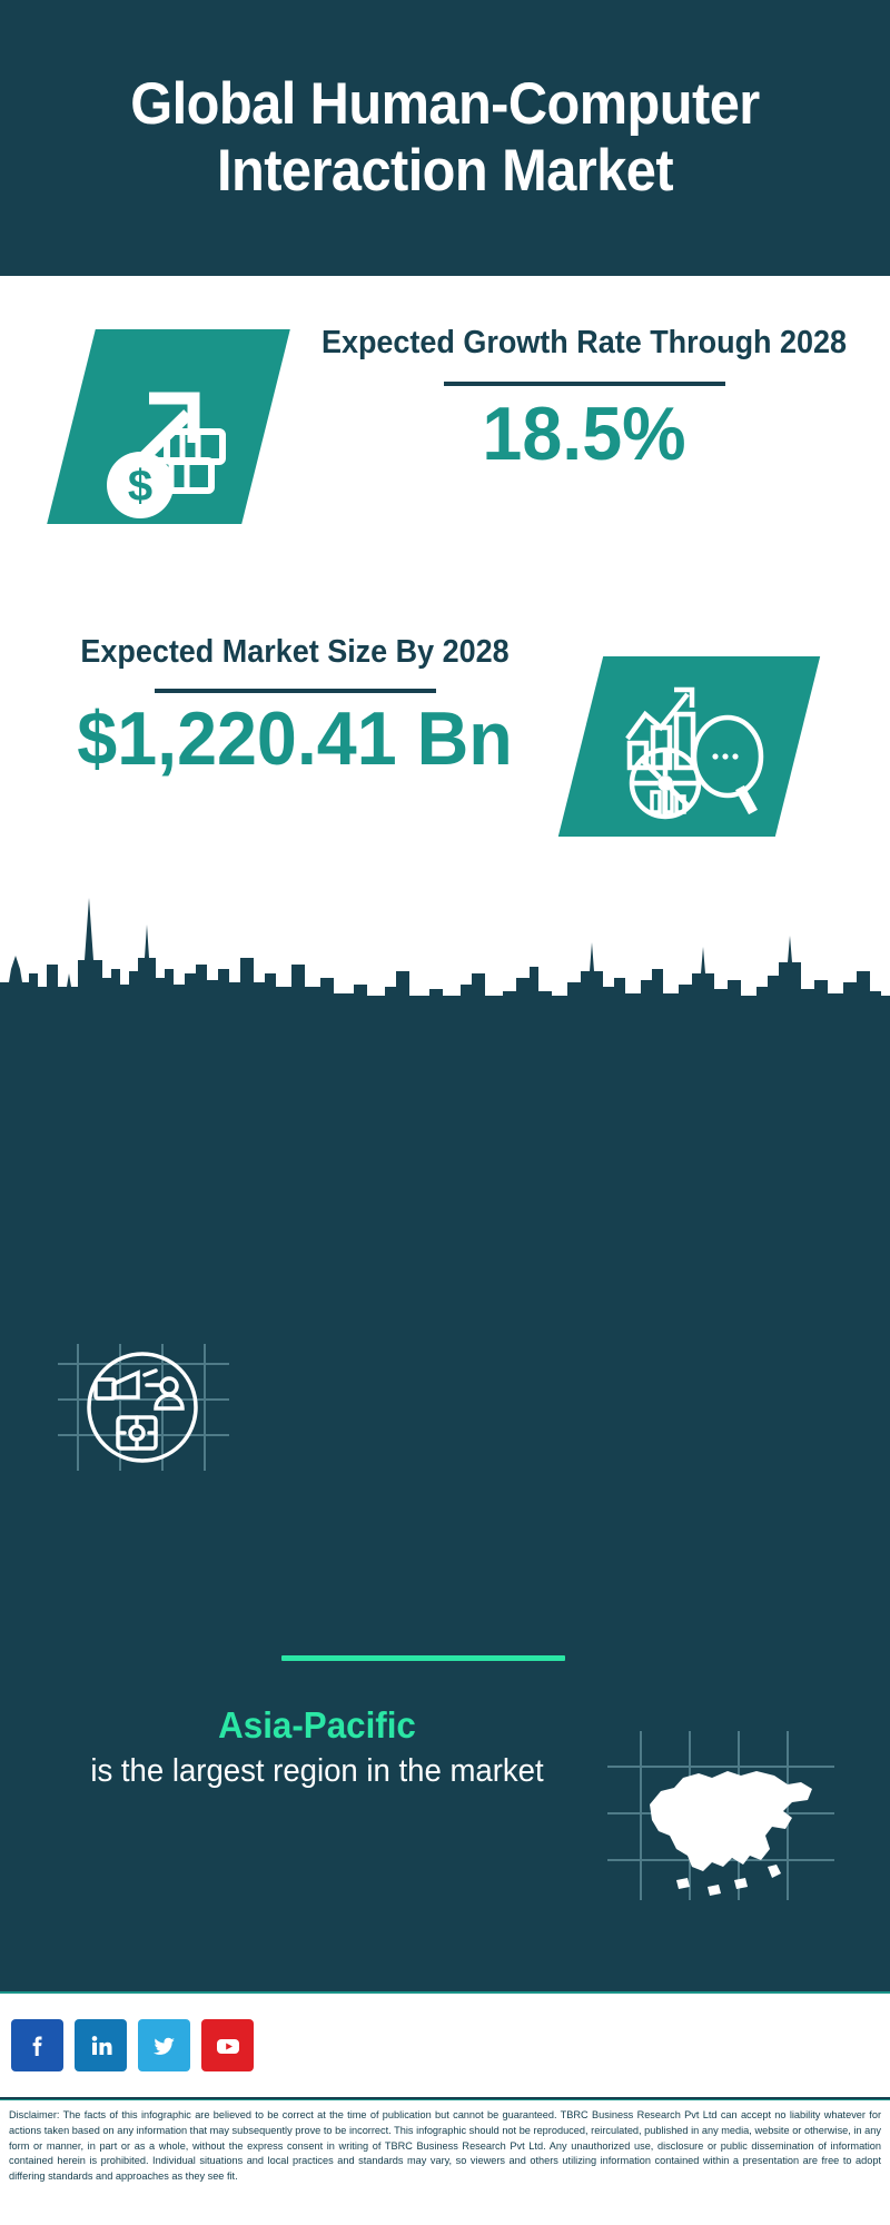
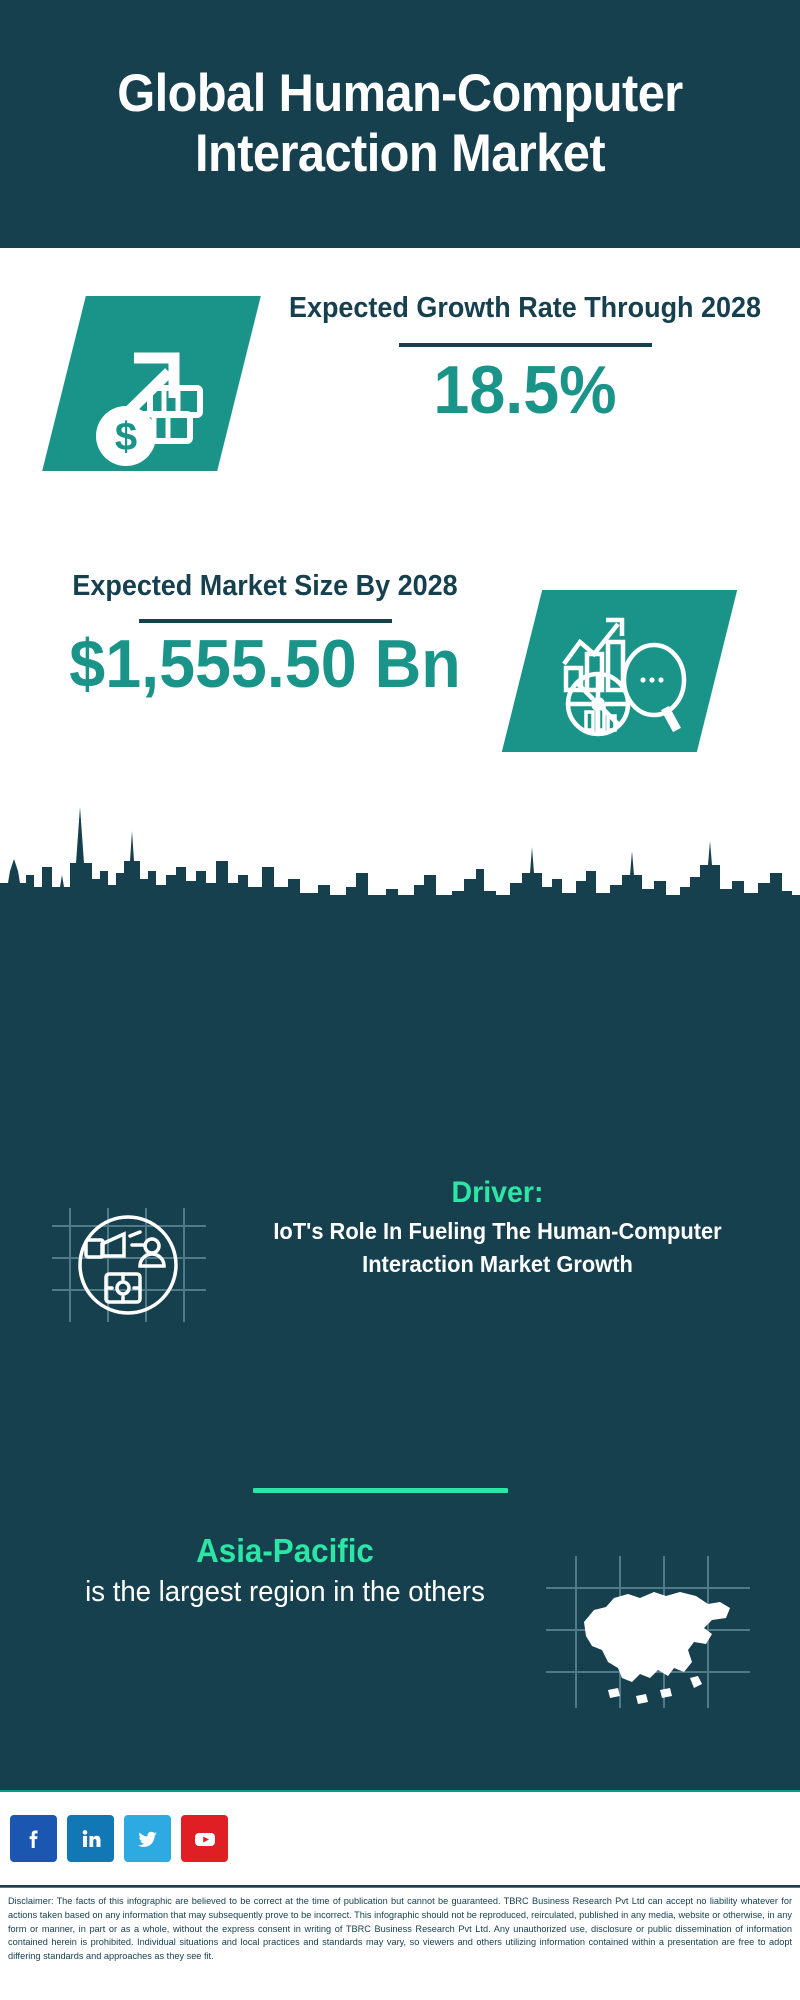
  Global Human-Computer Interaction Market
  $
  Expected Growth Rate Through 2028
  18.5%
  Expected Market Size By 2028
- $1,220.41 Bn
+ $1,555.50 Bn
+ Driver:
+ IoT's Role In Fueling The Human-Computer Interaction Market Growth
  Asia-Pacific
- is the largest region in the market
+ is the largest region in the others
  Disclaimer: The facts of this infographic are believed to be correct at the time of publication but cannot be guaranteed. TBRC Business Research Pvt Ltd can accept no liability whatever for actions taken based on any information that may subsequently prove to be incorrect. This infographic should not be reproduced, reirculated, published in any media, website or otherwise, in any form or manner, in part or as a whole, without the express consent in writing of TBRC Business Research Pvt Ltd. Any unauthorized use, disclosure or public dissemination of information contained herein is prohibited. Individual situations and local practices and standards may vary, so viewers and others utilizing information contained within a presentation are free to adopt differing standards and approaches as they see fit.
